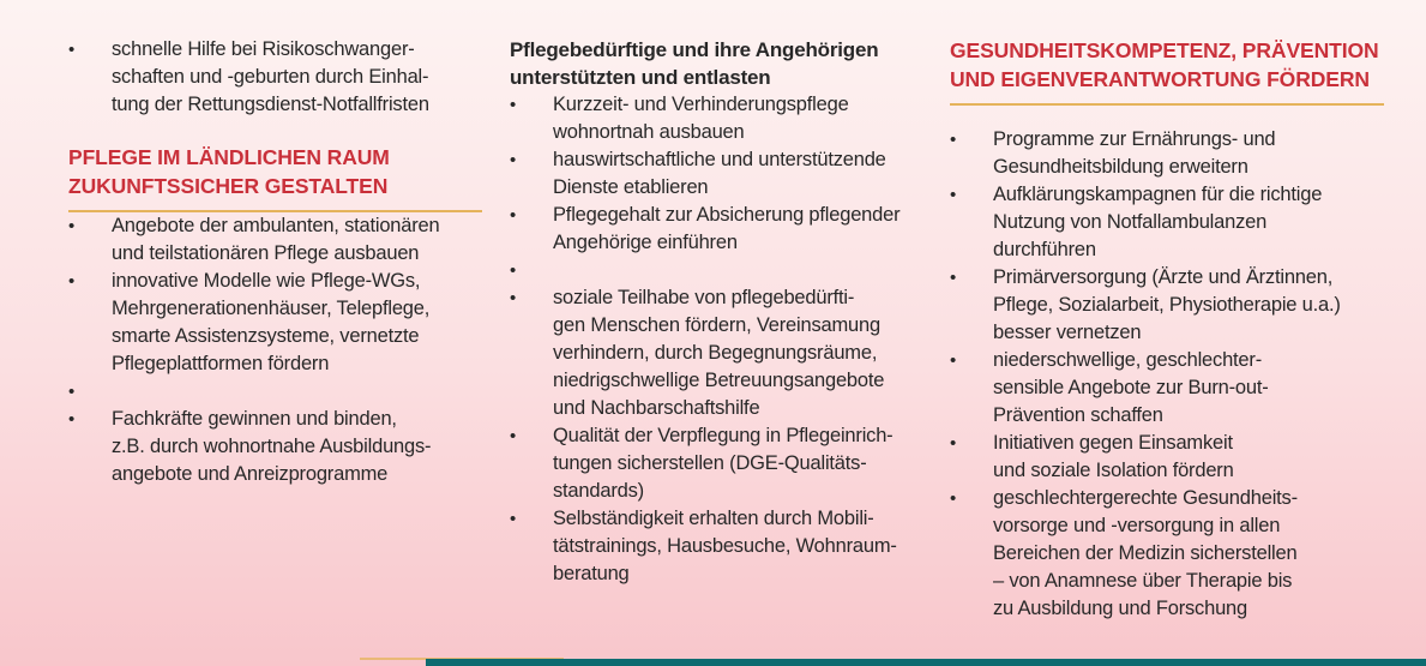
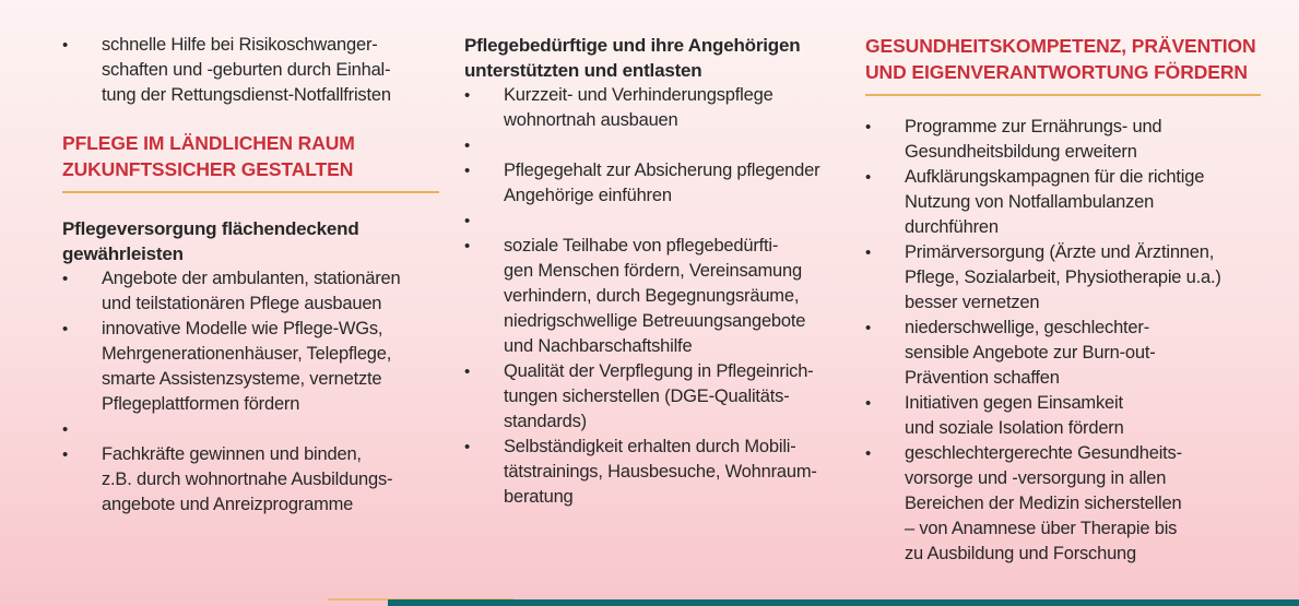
  •
  schnelle Hilfe bei Risikoschwanger-
  schaften und -geburten durch Einhal-
  tung der Rettungsdienst-Notfallfristen
  PFLEGE IM LÄNDLICHEN RAUM
  ZUKUNFTSSICHER GESTALTEN
+ Pflegeversorgung flächendeckend
+ gewährleisten
  •
  Angebote der ambulanten, stationären
  und teilstationären Pflege ausbauen
  •
  innovative Modelle wie Pflege-WGs,
  Mehrgenerationenhäuser, Telepflege,
  smarte Assistenzsysteme, vernetzte
  Pflegeplattformen fördern
  •
  •
  Fachkräfte gewinnen und binden,
  z.B. durch wohnortnahe Ausbildungs-
  angebote und Anreizprogramme
  Pflegebedürftige und ihre Angehörigen
  unterstützten und entlasten
  •
  Kurzzeit- und Verhinderungspflege
  wohnortnah ausbauen
  •
- hauswirtschaftliche und unterstützende
- Dienste etablieren
  •
  Pflegegehalt zur Absicherung pflegender
  Angehörige einführen
  •
  •
  soziale Teilhabe von pflegebedürfti-
  gen Menschen fördern, Vereinsamung
  verhindern, durch Begegnungsräume,
  niedrigschwellige Betreuungsangebote
  und Nachbarschaftshilfe
  •
  Qualität der Verpflegung in Pflegeinrich-
  tungen sicherstellen (DGE-Qualitäts-
  standards)
  •
  Selbständigkeit erhalten durch Mobili-
  tätstrainings, Hausbesuche, Wohnraum-
  beratung
  GESUNDHEITSKOMPETENZ, PRÄVENTION
  UND EIGENVERANTWORTUNG FÖRDERN
  •
  Programme zur Ernährungs- und
  Gesundheitsbildung erweitern
  •
  Aufklärungskampagnen für die richtige
  Nutzung von Notfallambulanzen
  durchführen
  •
  Primärversorgung (Ärzte und Ärztinnen,
  Pflege, Sozialarbeit, Physiotherapie u.a.)
  besser vernetzen
  •
  niederschwellige, geschlechter-
  sensible Angebote zur Burn-out-
  Prävention schaffen
  •
  Initiativen gegen Einsamkeit
  und soziale Isolation fördern
  •
  geschlechtergerechte Gesundheits-
  vorsorge und -versorgung in allen
  Bereichen der Medizin sicherstellen
  – von Anamnese über Therapie bis
  zu Ausbildung und Forschung
